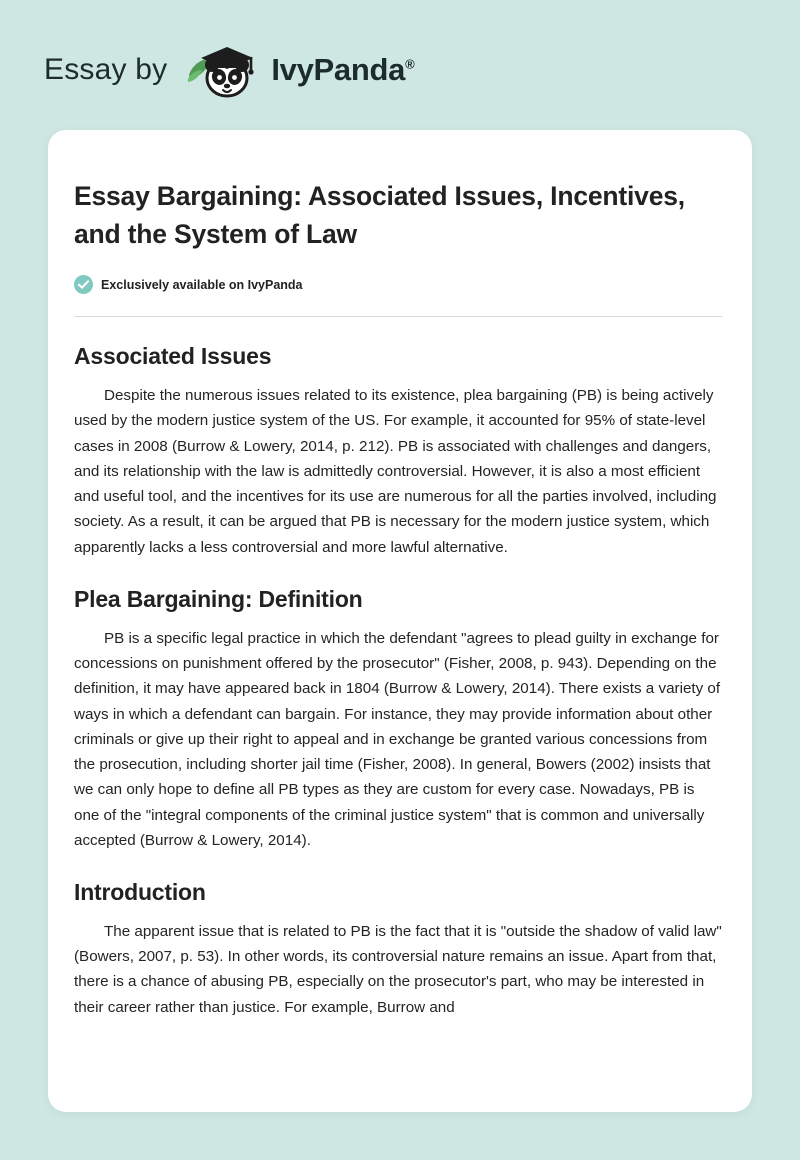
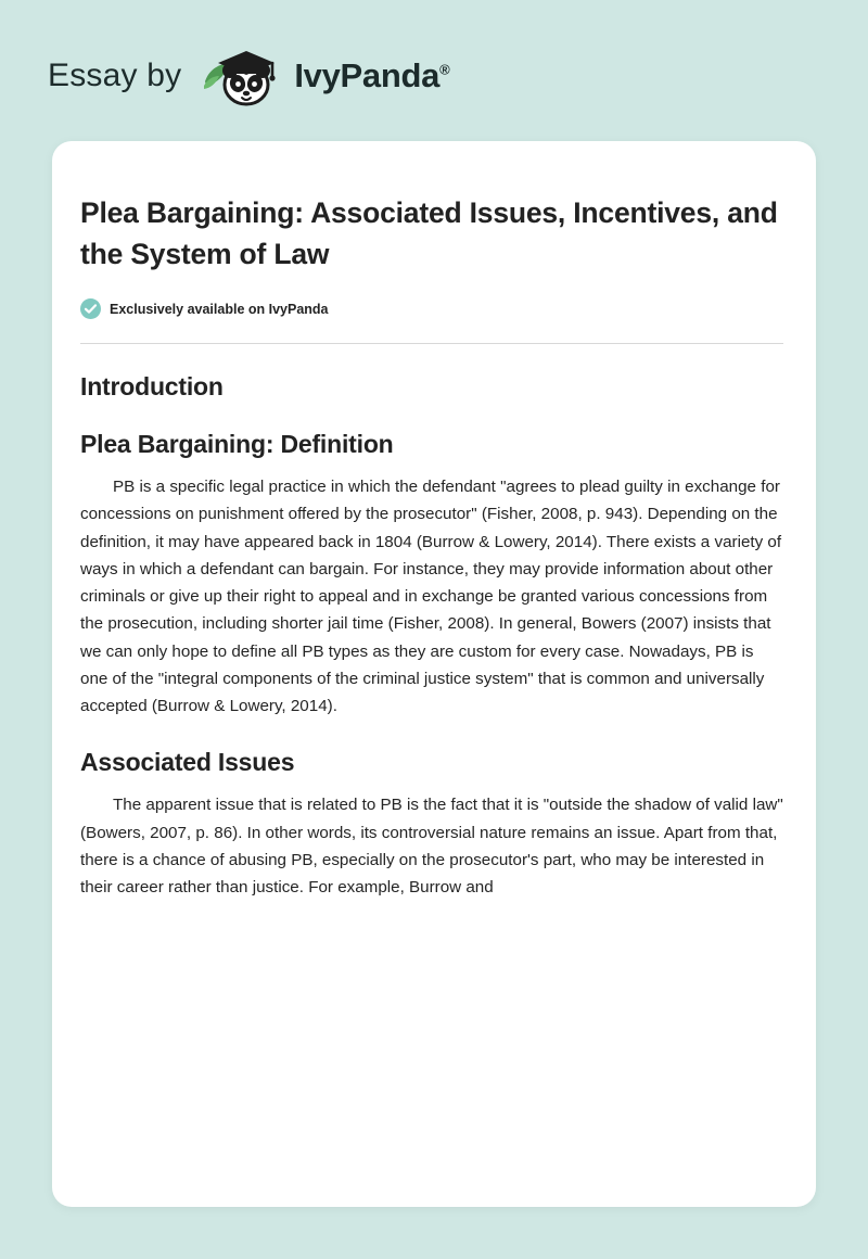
  Essay by
  IvyPanda®
- Essay Bargaining: Associated Issues, Incentives, and the System of Law
+ Plea Bargaining: Associated Issues, Incentives, and the System of Law
  Exclusively available on IvyPanda
- Associated Issues
+ Introduction
- Despite the numerous issues related to its existence, plea bargaining (PB) is being actively used by the modern justice system of the US. For example, it accounted for 95% of state-level cases in 2008 (Burrow & Lowery, 2014, p. 212). PB is associated with challenges and dangers, and its relationship with the law is admittedly controversial. However, it is also a most efficient and useful tool, and the incentives for its use are numerous for all the parties involved, including society. As a result, it can be argued that PB is necessary for the modern justice system, which apparently lacks a less controversial and more lawful alternative.
  Plea Bargaining: Definition
- PB is a specific legal practice in which the defendant "agrees to plead guilty in exchange for concessions on punishment offered by the prosecutor" (Fisher, 2008, p. 943). Depending on the definition, it may have appeared back in 1804 (Burrow & Lowery, 2014). There exists a variety of ways in which a defendant can bargain. For instance, they may provide information about other criminals or give up their right to appeal and in exchange be granted various concessions from the prosecution, including shorter jail time (Fisher, 2008). In general, Bowers (2002) insists that we can only hope to define all PB types as they are custom for every case. Nowadays, PB is one of the "integral components of the criminal justice system" that is common and universally accepted (Burrow & Lowery, 2014).
+ PB is a specific legal practice in which the defendant "agrees to plead guilty in exchange for concessions on punishment offered by the prosecutor" (Fisher, 2008, p. 943). Depending on the definition, it may have appeared back in 1804 (Burrow & Lowery, 2014). There exists a variety of ways in which a defendant can bargain. For instance, they may provide information about other criminals or give up their right to appeal and in exchange be granted various concessions from the prosecution, including shorter jail time (Fisher, 2008). In general, Bowers (2007) insists that we can only hope to define all PB types as they are custom for every case. Nowadays, PB is one of the "integral components of the criminal justice system" that is common and universally accepted (Burrow & Lowery, 2014).
- Introduction
+ Associated Issues
- The apparent issue that is related to PB is the fact that it is "outside the shadow of valid law" (Bowers, 2007, p. 53). In other words, its controversial nature remains an issue. Apart from that, there is a chance of abusing PB, especially on the prosecutor's part, who may be interested in their career rather than justice. For example, Burrow and
+ The apparent issue that is related to PB is the fact that it is "outside the shadow of valid law" (Bowers, 2007, p. 86). In other words, its controversial nature remains an issue. Apart from that, there is a chance of abusing PB, especially on the prosecutor's part, who may be interested in their career rather than justice. For example, Burrow and
